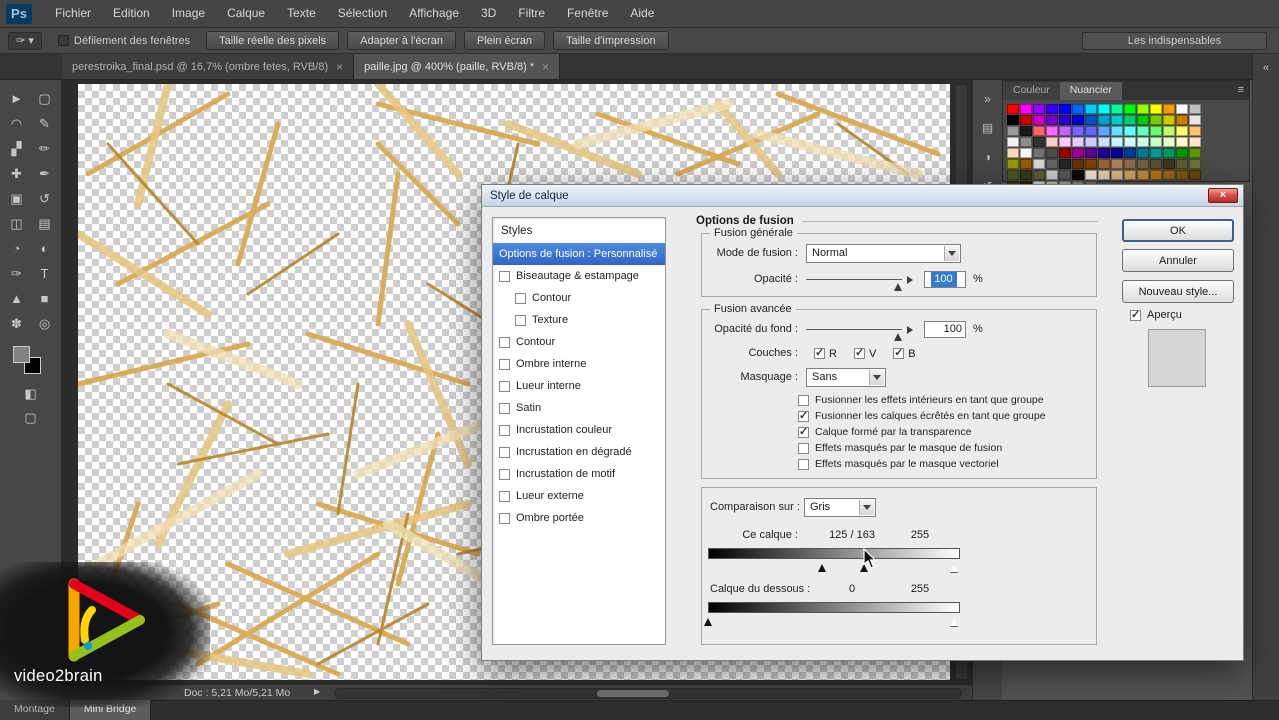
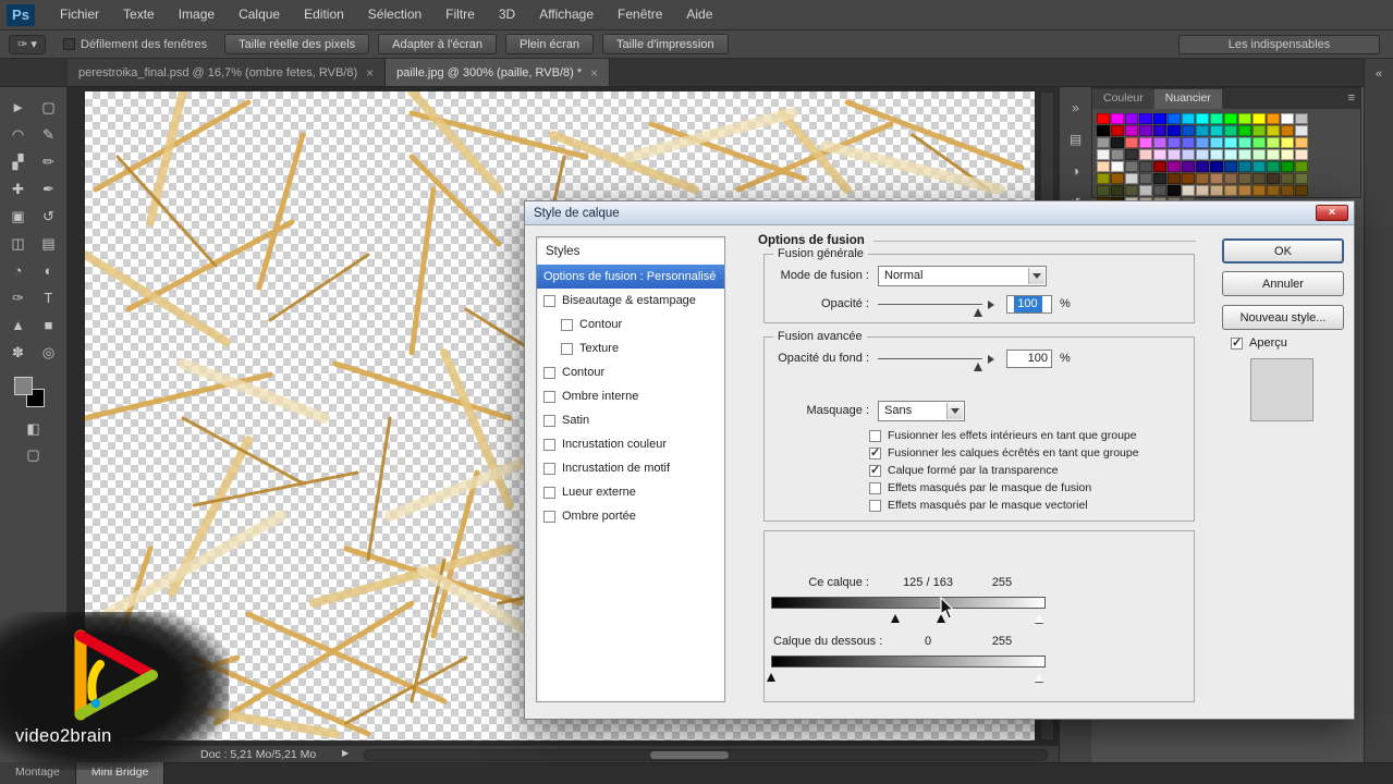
  Ps
  Fichier
- Edition
+ Texte
  Image
  Calque
- Texte
+ Edition
  Sélection
- Affichage
+ Filtre
  3D
- Filtre
+ Affichage
  Fenêtre
  Aide
  ✑
  ▾
  Défilement des fenêtres
  Taille réelle des pixels
  Adapter à l'écran
  Plein écran
  Taille d'impression
  Les indispensables
  perestroika_final.psd @ 16,7% (ombre fetes, RVB/8)
  ×
- paille.jpg @ 400% (paille, RVB/8) *
+ paille.jpg @ 300% (paille, RVB/8) *
  ×
  ►
  ▢
  ◠
  ✎
  ▞
  ✏
  ✚
  ✒
  ▣
  ↺
  ◫
  ▤
  ◔
  ◐
  ✑
  T
  ▲
  ■
  ✽
  ◎
  ◧
  ▢
  5,21 Mo/5,21 Mo
  ▶
  »
  ▤
  ◑
  Couleur
  Nuancier
  ≡
  «
  Style de calque
  ×
  Styles
  Options de fusion : Personnalisé
  Biseautage & estampage
  Contour
  Texture
  Contour
  Ombre interne
- Lueur interne
  Satin
  Incrustation couleur
- Incrustation en dégradé
  Incrustation de motif
  Lueur externe
  Ombre portée
  Options de fusion
  Fusion générale
  Mode de fusion :
  Normal
  Opacité :
  100
  %
  Fusion avancée
  Opacité du fond :
  100
  %
- Couches :
- R
- V
- B
  Masquage :
  Sans
  Fusionner les effets intérieurs en tant que groupe
  Fusionner les calques écrêtés en tant que groupe
  Calque formé par la transparence
  Effets masqués par le masque de fusion
  Effets masqués par le masque vectoriel
- Comparaison sur :
- Gris
  Ce calque :
  125 / 163
  255
  Calque du dessous :
  0
  255
  OK
  Annuler
  Nouveau style...
  Aperçu
  video2brain
  Montage
  Mini Bridge
